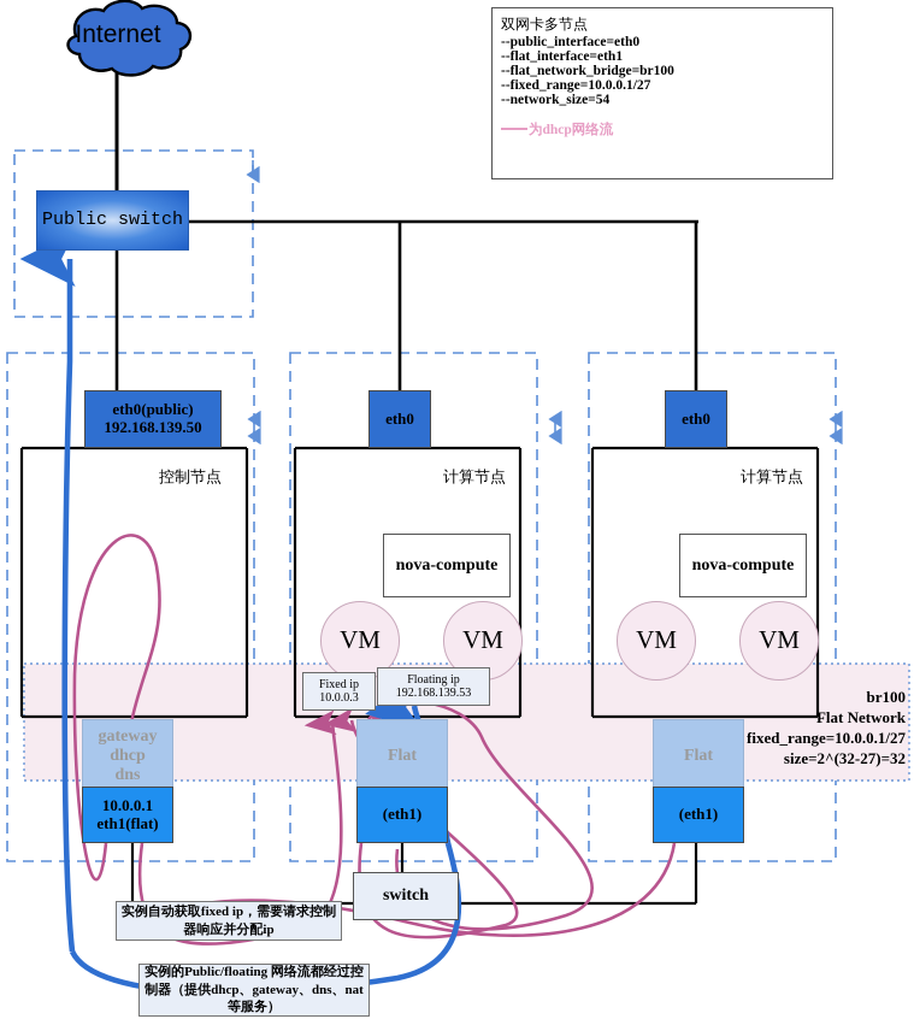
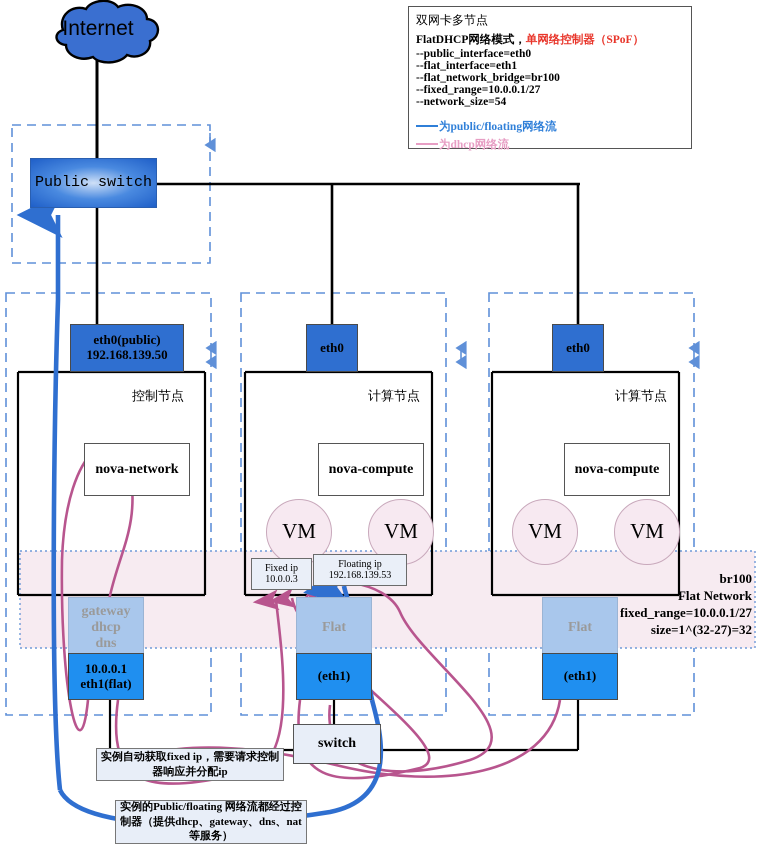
  Internet
  Public switch
  双网卡多节点
+ FlatDHCP网络模式，单网络控制器（SPoF）
  --public_interface=eth0
  --flat_interface=eth1
  --flat_network_bridge=br100
  --fixed_range=10.0.0.1/27
  --network_size=54
+ 为public/floating网络流
  为dhcp网络流
  eth0(public)
  192.168.139.50
  控制节点
+ nova-network
  gateway
  dhcp
  dns
  10.0.0.1
  eth1(flat)
  eth0
  计算节点
  nova-compute
  VM
  VM
  Fixed ip
  10.0.0.3
  Floating ip
  192.168.139.53
  Flat
  (eth1)
  eth0
  计算节点
  nova-compute
  VM
  VM
  Flat
  (eth1)
  br100
  Flat Network
  fixed_range=10.0.0.1/27
- size=2^(32-27)=32
+ size=1^(32-27)=32
  switch
  实例自动获取fixed ip，需要请求控制器响应并分配ip
  实例的Public/floating 网络流都经过控制器（提供dhcp、gateway、dns、nat等服务）
